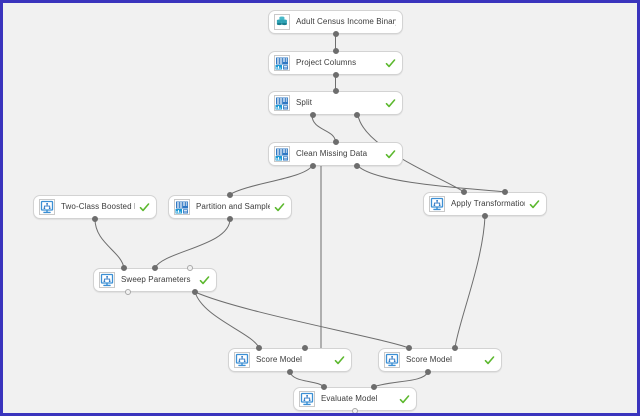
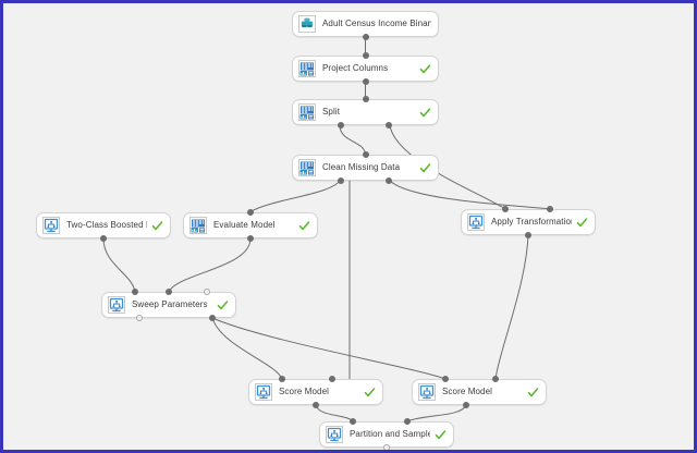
  Adult Census Income Binar
  Project Columns
  Split
  Clean Missing Data
- Partition and Sample
+ Evaluate Model
  Apply Transformatio
  Sweep Parameters
  Score Model
  Score Model
- Evaluate Model
+ Partition and Sample
